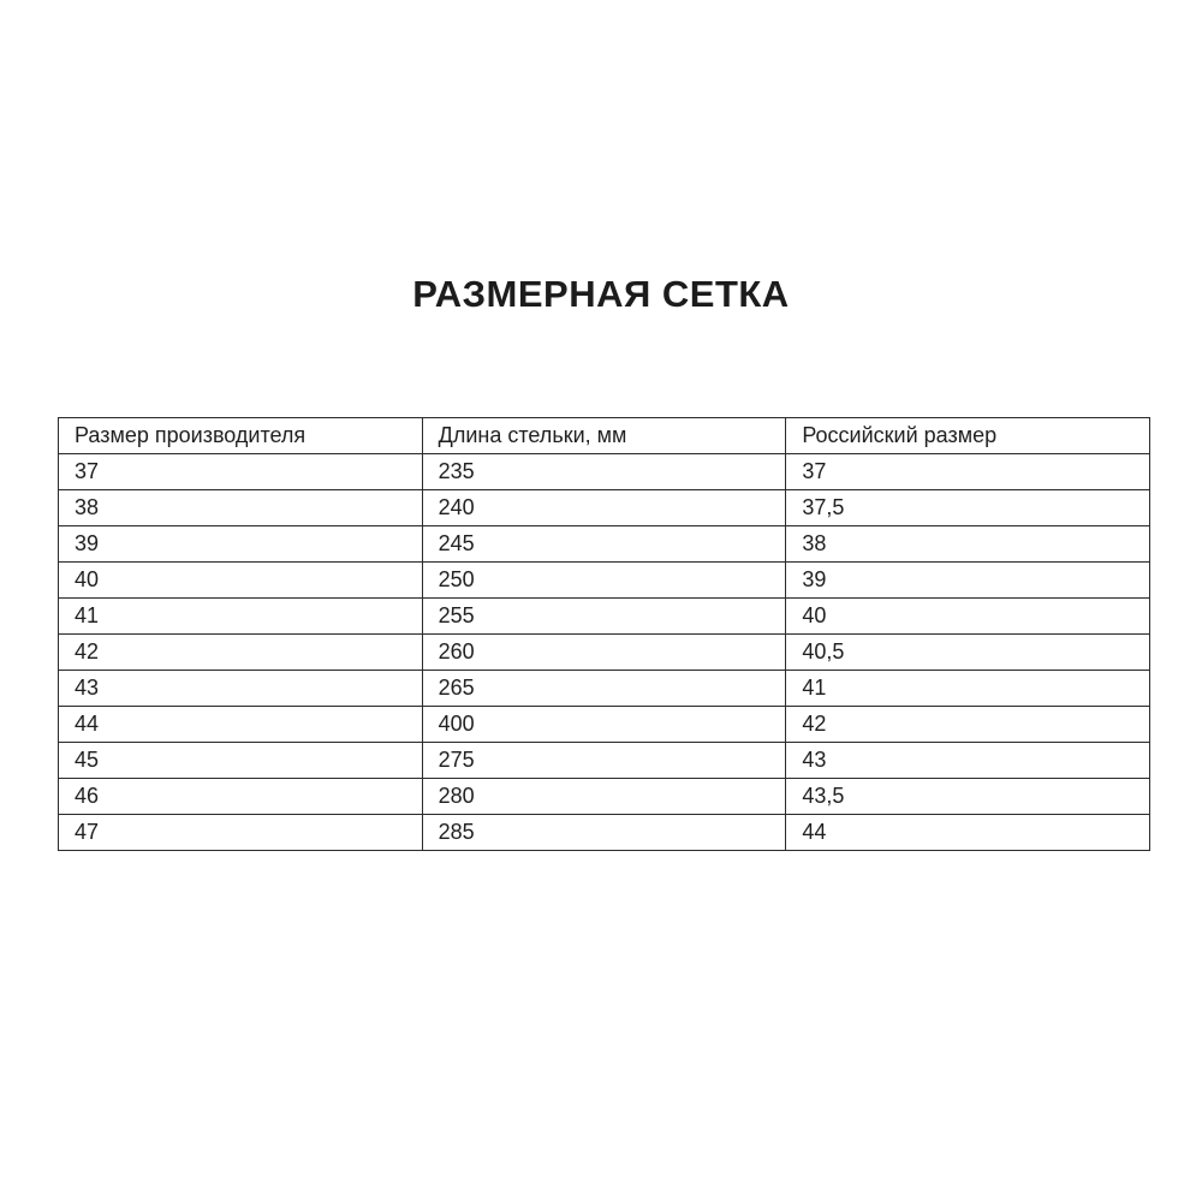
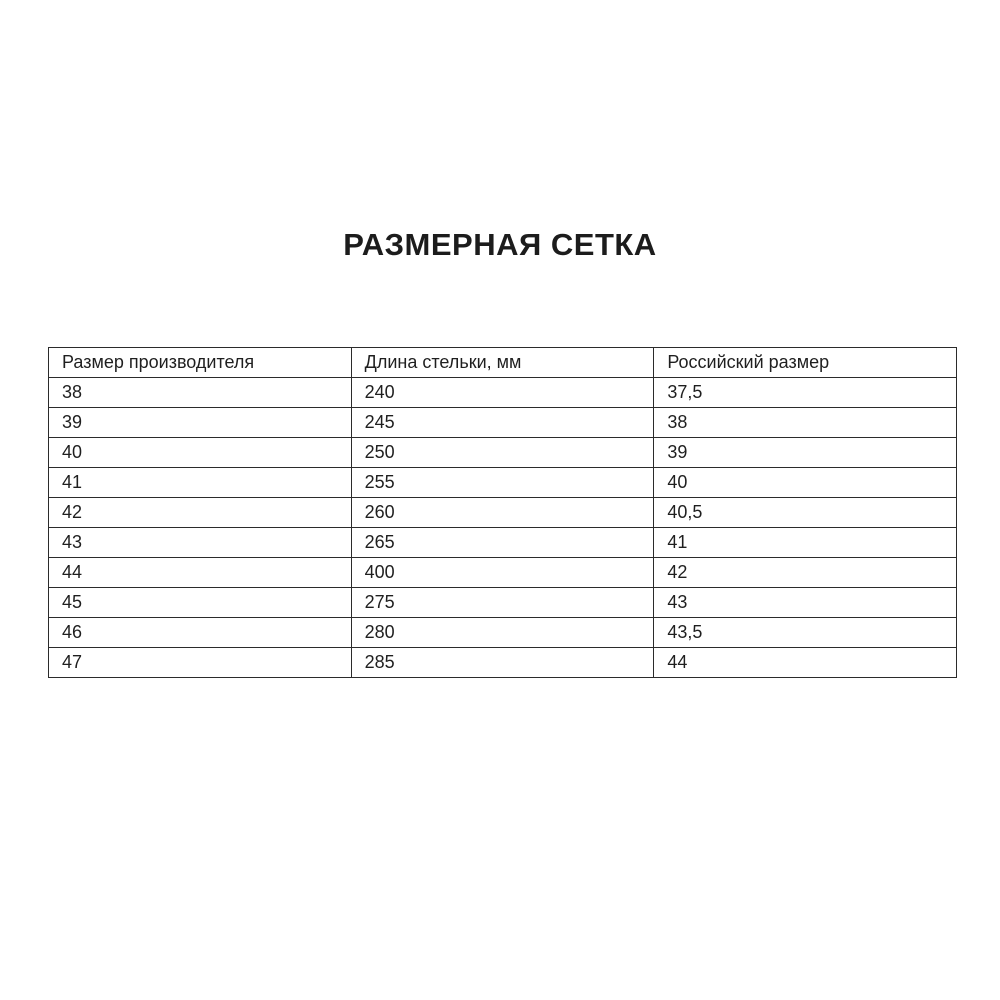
  РАЗМЕРНАЯ СЕТКА
  Размер производителя	Длина стельки, мм	Российский размер
- 37	235	37
  38	240	37,5
  39	245	38
  40	250	39
  41	255	40
  42	260	40,5
  43	265	41
  44	400	42
  45	275	43
  46	280	43,5
  47	285	44
